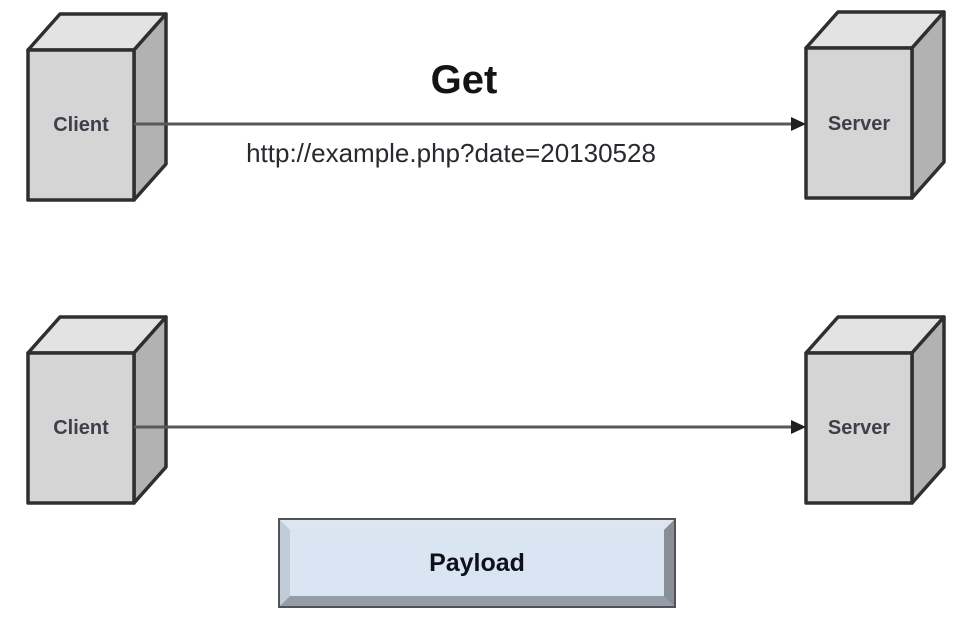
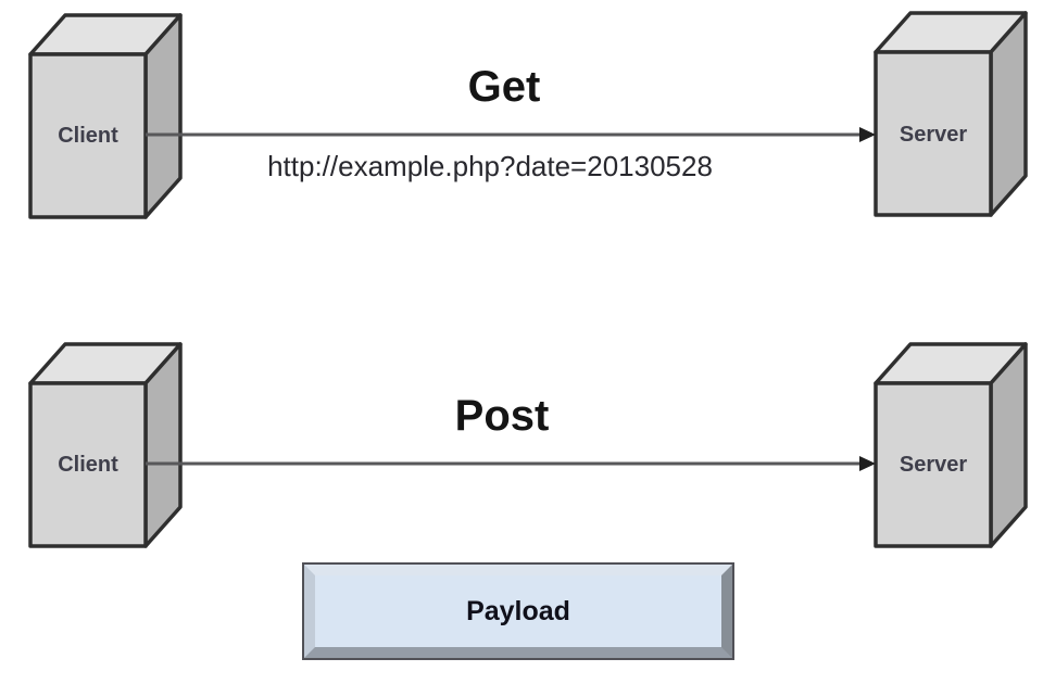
  Get
  http://example.php?date=20130528
  Client
  Server
+ Post
  Client
  Server
  Payload
